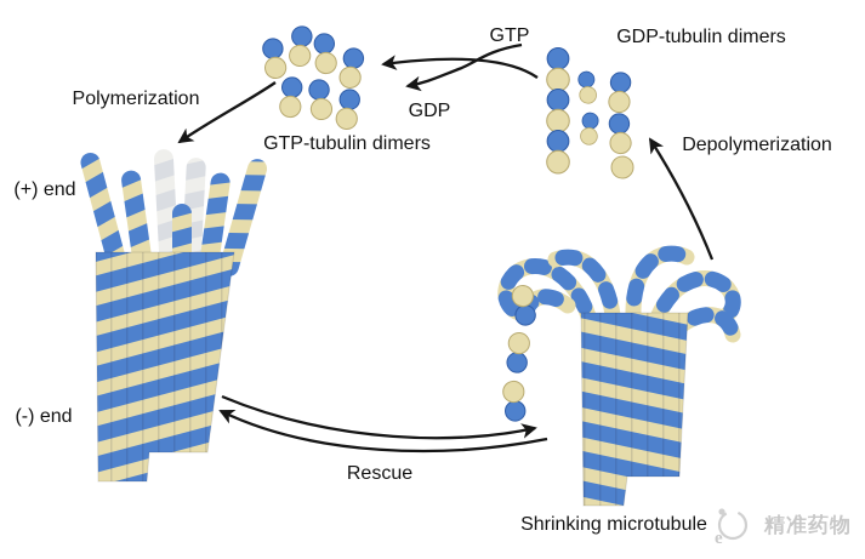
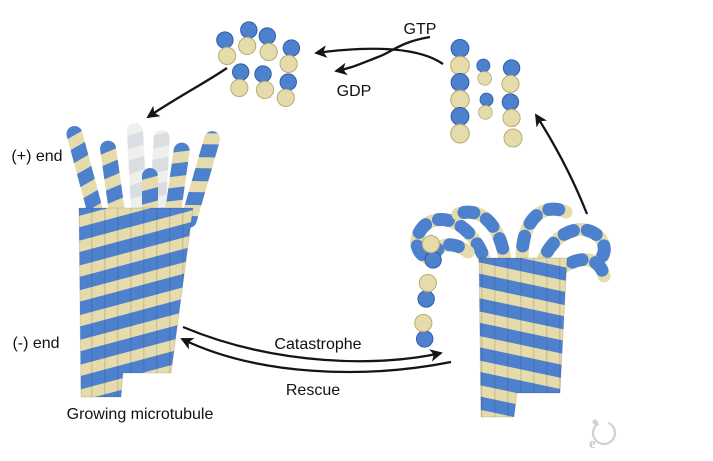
  e
  GTP
  GDP
- GDP-tubulin dimers
- GTP-tubulin dimers
- Polymerization
- Depolymerization
  (+) end
  (-) end
+ Growing microtubule
+ Catastrophe
  Rescue
- Shrinking microtubule
- 精准药物
